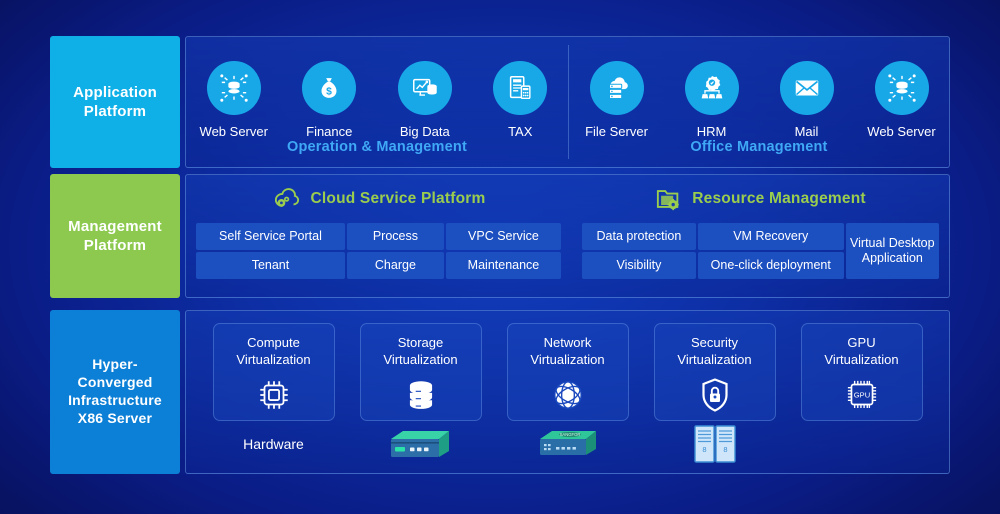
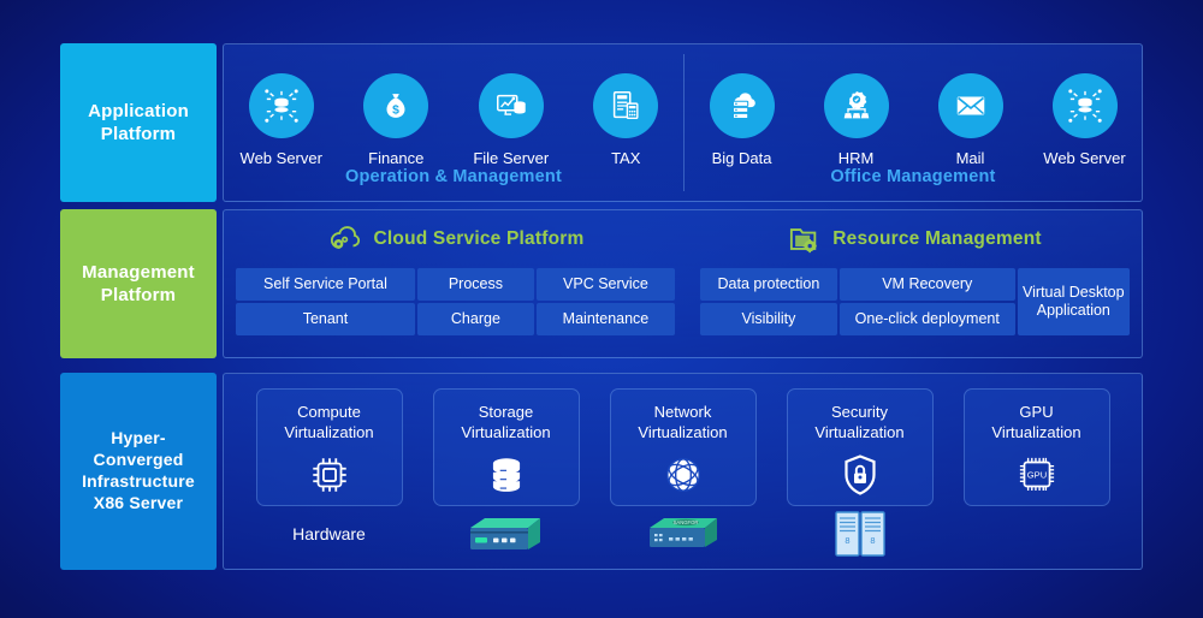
  Application
  Platform
  Web Server
  $
  Finance
- Big Data
+ File Server
  TAX
  Operation & Management
- File Server
+ Big Data
  HRM
  Mail
  Web Server
  Office Management
  Management
  Platform
  Cloud Service Platform
  Self Service Portal
  Process
  VPC Service
  Tenant
  Charge
  Maintenance
  Resource Management
  Data protection
  VM Recovery
  Virtual Desktop Application
  Visibility
  One-click deployment
  Hyper-
  Converged
  Infrastructure
  X86 Server
  Compute
  Virtualization
  Storage
  Virtualization
  Network
  Virtualization
  Security
  Virtualization
  GPU
  Virtualization
  GPU
  Hardware
  8
  8
